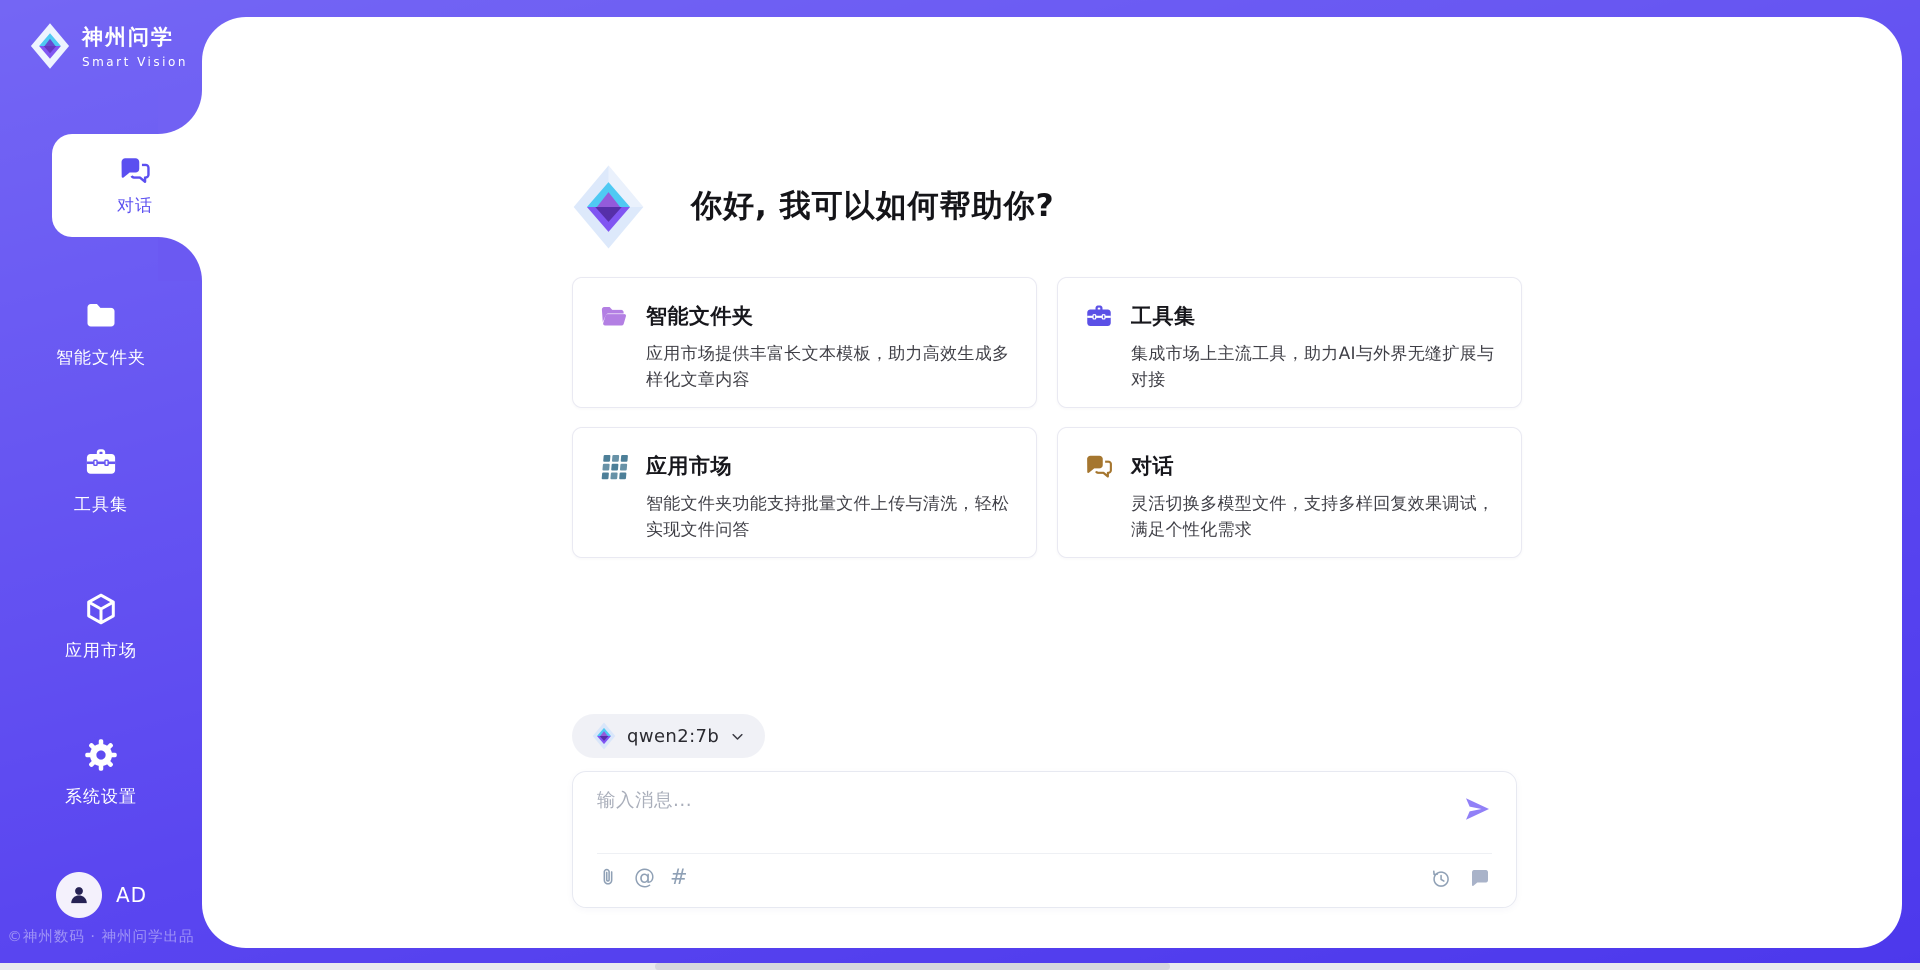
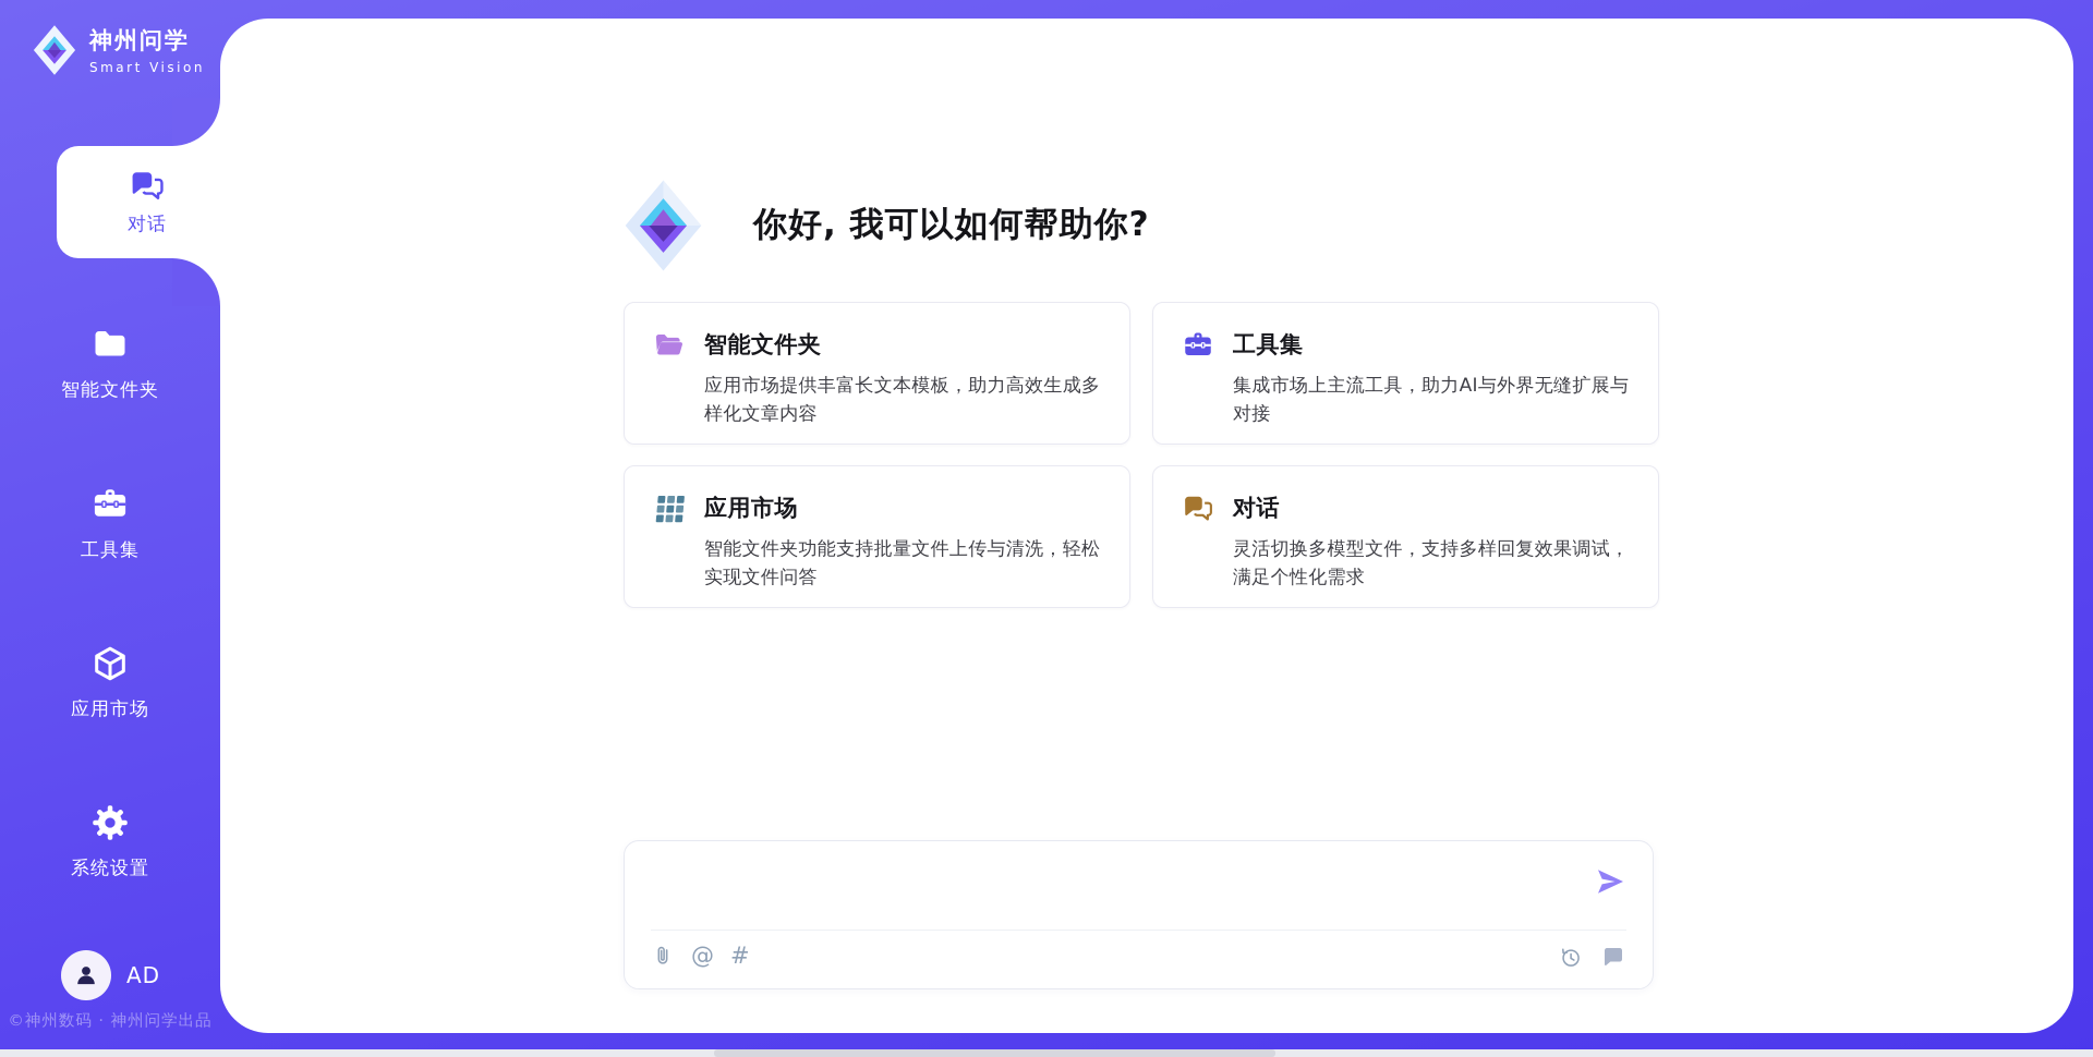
  神州问学
  Smart Vision
  对话
  智能文件夹
  工具集
  应用市场
  系统设置
  AD
  ©神州数码 · 神州问学出品
  你好, 我可以如何帮助你?
  智能文件夹
  应用市场提供丰富长文本模板，助力高效生成多样化文章内容
  工具集
  集成市场上主流工具，助力AI与外界无缝扩展与对接
  应用市场
  智能文件夹功能支持批量文件上传与清洗，轻松实现文件问答
  对话
  灵活切换多模型文件，支持多样回复效果调试，满足个性化需求
- qwen2:7b
- 输入消息...
  @
  #
